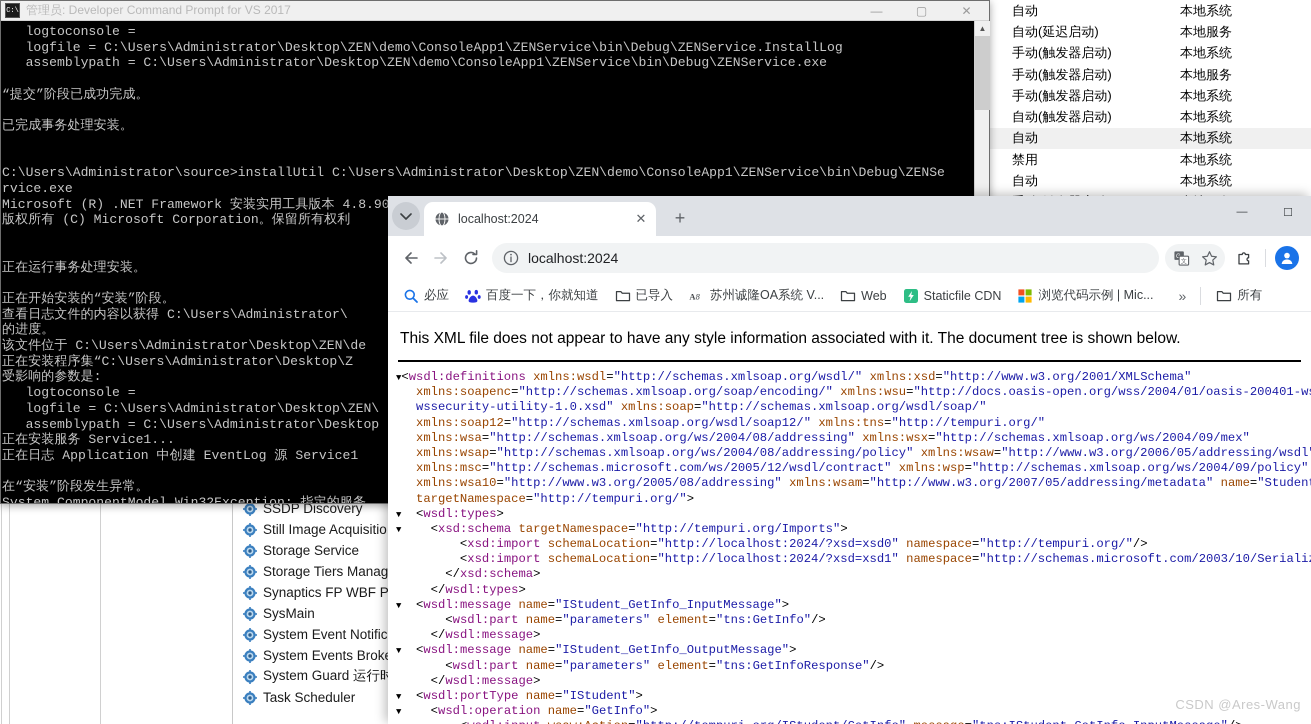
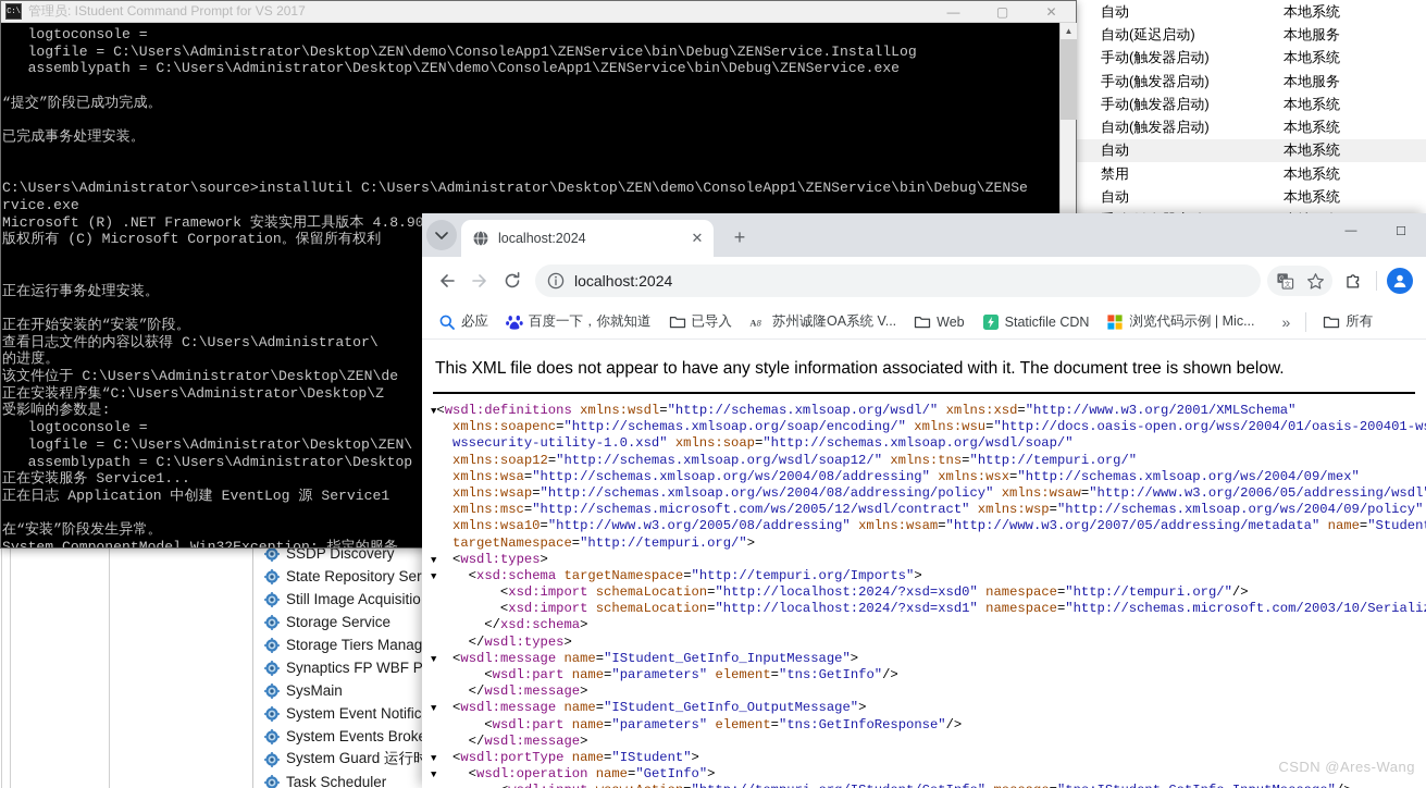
  自动
  本地系统
  自动(延迟启动)
  本地服务
  手动(触发器启动)
  本地系统
  手动(触发器启动)
  本地服务
  手动(触发器启动)
  本地系统
  自动(触发器启动)
  本地系统
  自动
  本地系统
  禁用
  本地系统
  自动
  本地系统
  SSDP Discovery
+ State Repository Ser
  Still Image Acquisitio
  Storage Service
  Storage Tiers Manag
  Synaptics FP WBF P
  SysMain
  System Event Notific
  System Events Brok
  System Guard 运行时
  Task Scheduler
  C:\
- 管理员: Developer Command Prompt for VS 2017
+ 管理员: IStudent Command Prompt for VS 2017
  —
  ▢
  ✕
  logtoconsole =
  logfile = C:\Users\Administrator\Desktop\ZEN\demo\ConsoleApp1\ZENService\bin\Debug\ZENService.InstallLog
  assemblypath = C:\Users\Administrator\Desktop\ZEN\demo\ConsoleApp1\ZENService\bin\Debug\ZENService.exe
  “提交”阶段已成功完成。
  已完成事务处理安装。
  C:\Users\Administrator\source>installUtil C:\Users\Administrator\Desktop\ZEN\demo\ConsoleApp1\ZENService\bin\Debug\ZENSe
  rvice.exe
  Microsoft (R) .NET Framework 安装实用工具版本 4.8.90
  版权所有 (C) Microsoft Corporation。保留所有权利
  正在运行事务处理安装。
  正在开始安装的“安装”阶段。
  查看日志文件的内容以获得 C:\Users\Administrator\
  的进度。
  该文件位于 C:\Users\Administrator\Desktop\ZEN\de
  正在安装程序集“C:\Users\Administrator\Desktop\Z
  受影响的参数是:
  logtoconsole =
  logfile = C:\Users\Administrator\Desktop\ZEN\
  assemblypath = C:\Users\Administrator\Desktop
  正在安装服务 Service1...
  正在日志 Application 中创建 EventLog 源 Service1
  在“安装”阶段发生异常。
  System.ComponentModel.Win32Exception: 指定的服务
  ▲
  localhost:2024
  ✕
  +
  —
  ☐
  localhost:2024
  必应
  百度一下，你就知道
  已导入
  A
  8
  苏州诚隆OA系统 V...
  Web
  Staticfile CDN
  浏览代码示例 | Mic...
  »
  所有
  This XML file does not appear to have any style information associated with it. The document tree is shown below.
  ▼<wsdl:definitions xmlns:wsdl="http://schemas.xmlsoap.org/wsdl/" xmlns:xsd="http://www.w3.org/2001/XMLSchema"
  xmlns:soapenc="http://schemas.xmlsoap.org/soap/encoding/" xmlns:wsu="http://docs.oasis-open.org/wss/2004/01/oasis-200401-w
  wssecurity-utility-1.0.xsd" xmlns:soap="http://schemas.xmlsoap.org/wsdl/soap/"
  xmlns:soap12="http://schemas.xmlsoap.org/wsdl/soap12/" xmlns:tns="http://tempuri.org/"
  xmlns:wsa="http://schemas.xmlsoap.org/ws/2004/08/addressing" xmlns:wsx="http://schemas.xmlsoap.org/ws/2004/09/mex"
  xmlns:wsap="http://schemas.xmlsoap.org/ws/2004/08/addressing/policy" xmlns:wsaw="http://www.w3.org/2006/05/addressing/wsdl
  xmlns:msc="http://schemas.microsoft.com/ws/2005/12/wsdl/contract" xmlns:wsp="http://schemas.xmlsoap.org/ws/2004/09/policy"
  xmlns:wsa10="http://www.w3.org/2005/08/addressing" xmlns:wsam="http://www.w3.org/2007/05/addressing/metadata" name="Studen
  targetNamespace="http://tempuri.org/">
  ▼ <wsdl:types>
  ▼ <xsd:schema targetNamespace="http://tempuri.org/Imports">
  <xsd:import schemaLocation="http://localhost:2024/?xsd=xsd0" namespace="http://tempuri.org/"/>
  <xsd:import schemaLocation="http://localhost:2024/?xsd=xsd1" namespace="http://schemas.microsoft.com/2003/10/Seriali
  </xsd:schema>
  </wsdl:types>
  ▼ <wsdl:message name="IStudent_GetInfo_InputMessage">
  <wsdl:part name="parameters" element="tns:GetInfo"/>
  </wsdl:message>
  ▼ <wsdl:message name="IStudent_GetInfo_OutputMessage">
  <wsdl:part name="parameters" element="tns:GetInfoResponse"/>
  </wsdl:message>
  ▼ <wsdl:portType name="IStudent">
  ▼ <wsdl:operation name="GetInfo">
  CSDN @Ares-Wang
